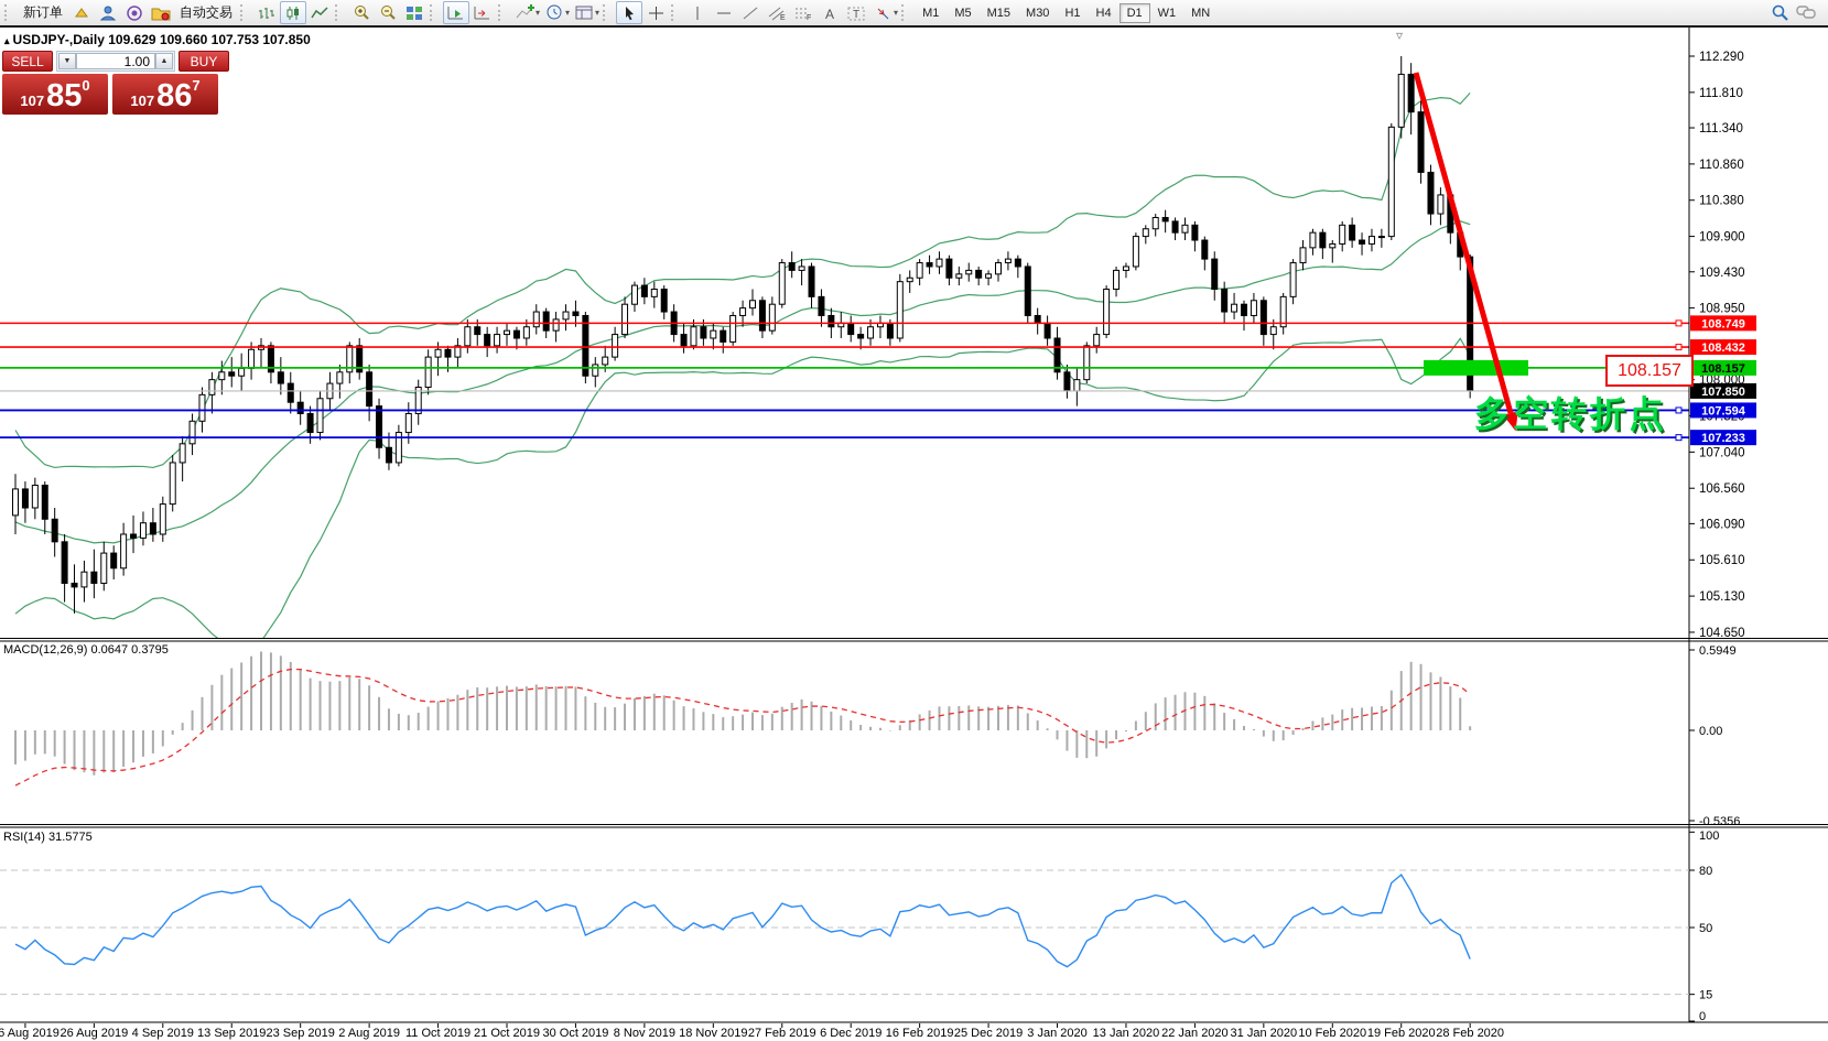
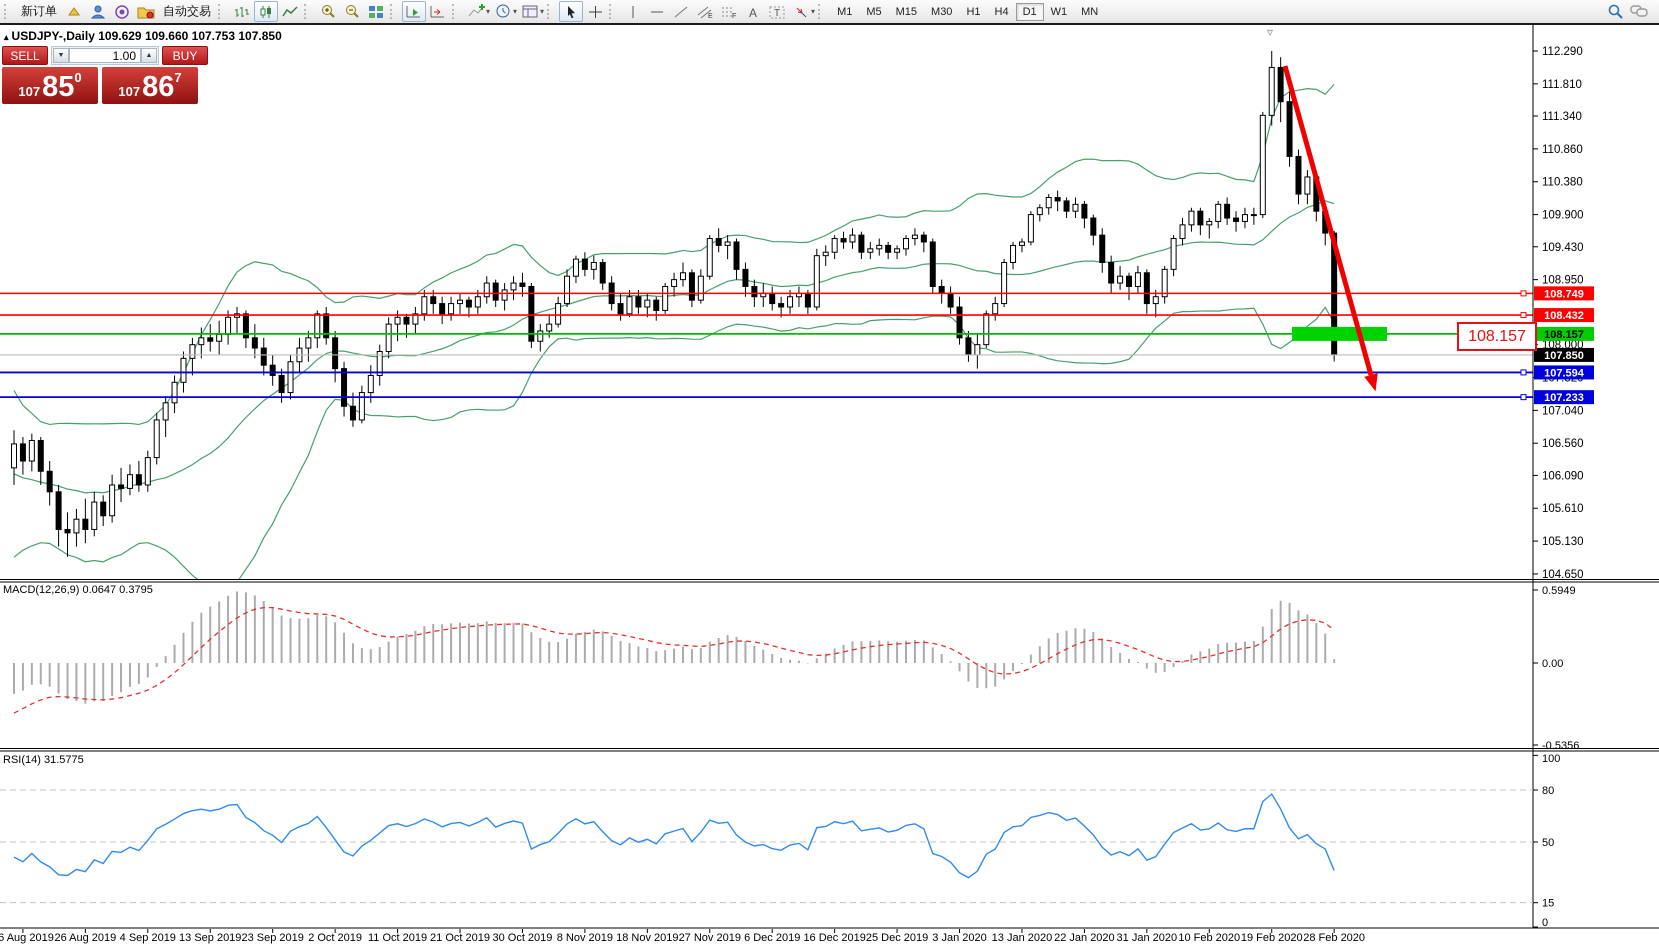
  新订单
  自动交易
  ▾
  ▾
  ▾
  A
  T
  ▾
  M1
  M5
  M15
  M30
  H1
  H4
  D1
  W1
  MN
  112.290
  111.810
  111.340
  110.860
  110.380
  109.900
  109.430
  108.950
  108.000
  107.040
  106.560
  106.090
  105.610
  105.130
  104.650
  108.749
  108.432
  108.157
  107.850
  107.594
  107.233
  0.5949
  0.00
  -0.5356
  100
  80
  50
  15
  0
  6 Aug 2019
  26 Aug 2019
  4 Sep 2019
  13 Sep 2019
  23 Sep 2019
- 2 Aug 2019
+ 2 Oct 2019
  11 Oct 2019
  21 Oct 2019
  30 Oct 2019
  8 Nov 2019
  18 Nov 2019
- 27 Feb 2019
+ 27 Nov 2019
  6 Dec 2019
- 16 Feb 2019
+ 16 Dec 2019
  25 Dec 2019
  3 Jan 2020
  13 Jan 2020
  22 Jan 2020
  31 Jan 2020
  10 Feb 2020
  19 Feb 2020
  28 Feb 2020
  ▴ USDJPY-,Daily 109.629 109.660 107.753 107.850
  ▿
  SELL
  1.00
  BUY
  107
  85
  0
  107
  86
  7
  108.157
- 多空转折点
  MACD(12,26,9) 0.0647 0.3795
  RSI(14) 31.5775
